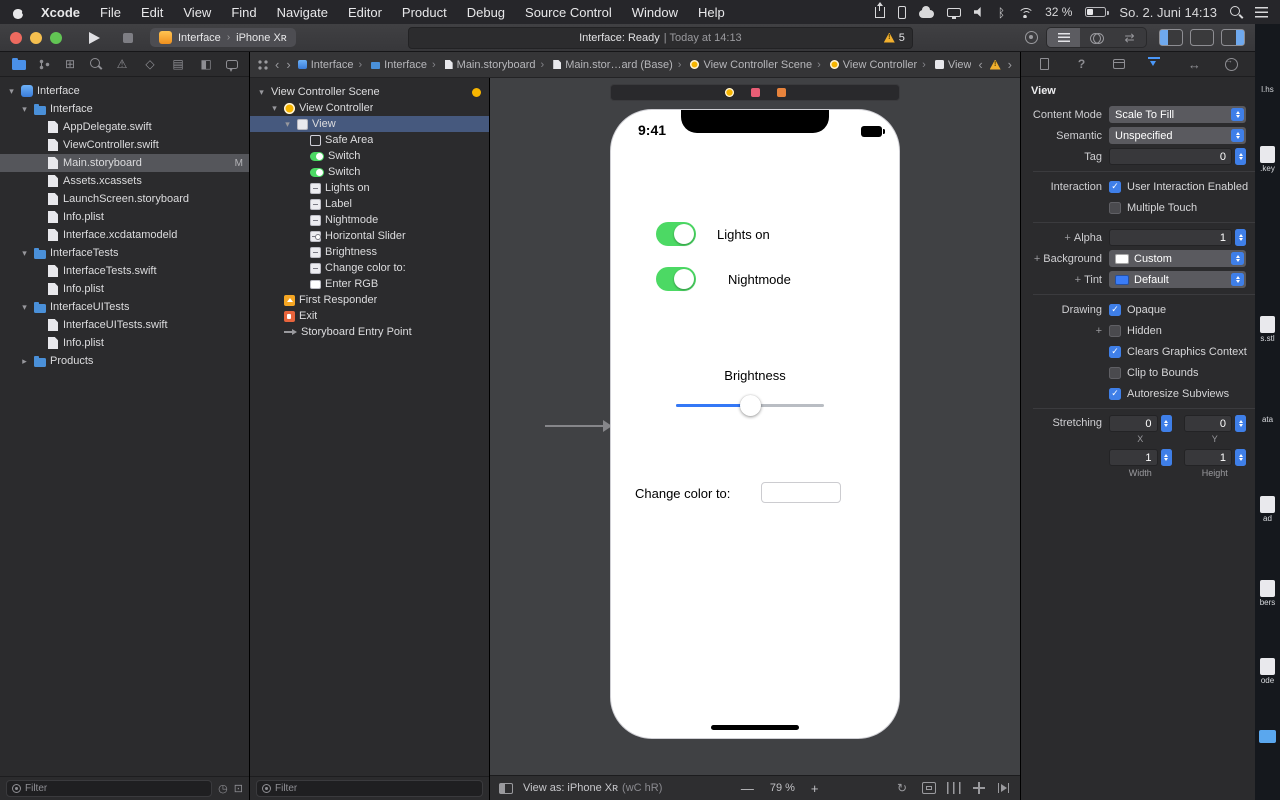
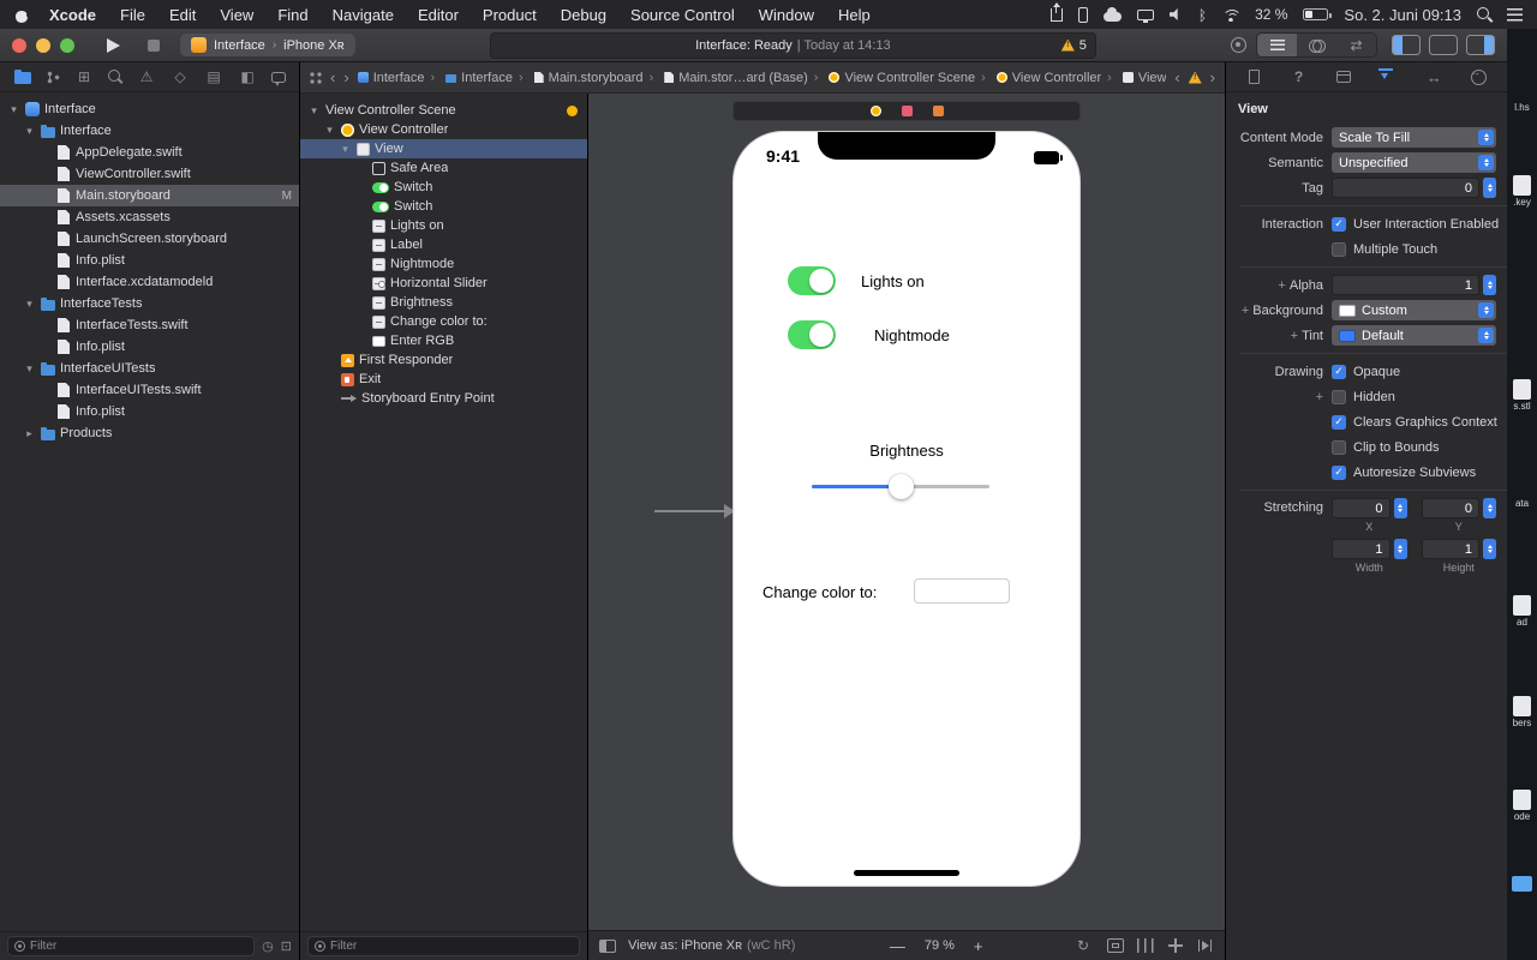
  Xcode
  File
  Edit
  View
  Find
  Navigate
  Editor
  Product
  Debug
  Source Control
  Window
  Help
  32 %
- So. 2. Juni 14:13
+ So. 2. Juni 09:13
  Interface
  ›
  iPhone Xʀ
  Interface: Ready
  | Today at 14:13
  5
  Interface
  Interface
  AppDelegate.swift
  ViewController.swift
  Main.storyboard
  M
  Assets.xcassets
  LaunchScreen.storyboard
  Info.plist
  Interface.xcdatamodeld
  InterfaceTests
  InterfaceTests.swift
  Info.plist
  InterfaceUITests
  InterfaceUITests.swift
  Info.plist
  Products
  Filter
  ◷
  ⊡
  ‹
  ›
  Interface
  Interface
  Main.storyboard
  Main.stor…ard (Base)
  View Controller Scene
  View Controller
  View
  ‹
  ›
  View Controller Scene
  View Controller
  View
  Safe Area
  Switch
  Switch
  Lights on
  Label
  Nightmode
  Horizontal Slider
  Brightness
  Change color to:
  Enter RGB
  First Responder
  Exit
  Storyboard Entry Point
  Filter
  9:41
  Lights on
  Nightmode
  Brightness
  Change color to:
  View as: iPhone Xʀ (wC hR)
  —
  79 %
  +
  View
  Content Mode
  Scale To Fill
  Semantic
  Unspecified
  Tag
  0
  Interaction
  User Interaction Enabled
  Multiple Touch
  +
  Alpha
  1
  +
  Background
  Custom
  +
  Tint
  Default
  Drawing
  Opaque
  +
  Hidden
  Clears Graphics Context
  Clip to Bounds
  Autoresize Subviews
  Stretching
  0
  0
  X
  Y
  1
  1
  Width
  Height
  l.hs
  .key
  s.stl
  ata
  ad
  bers
  ode
